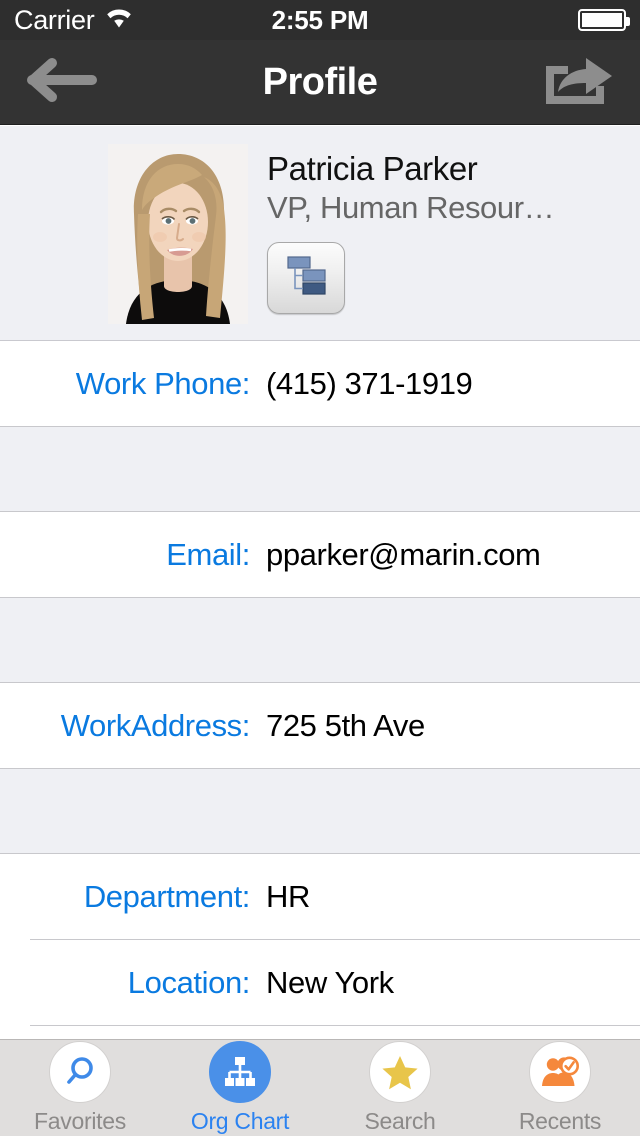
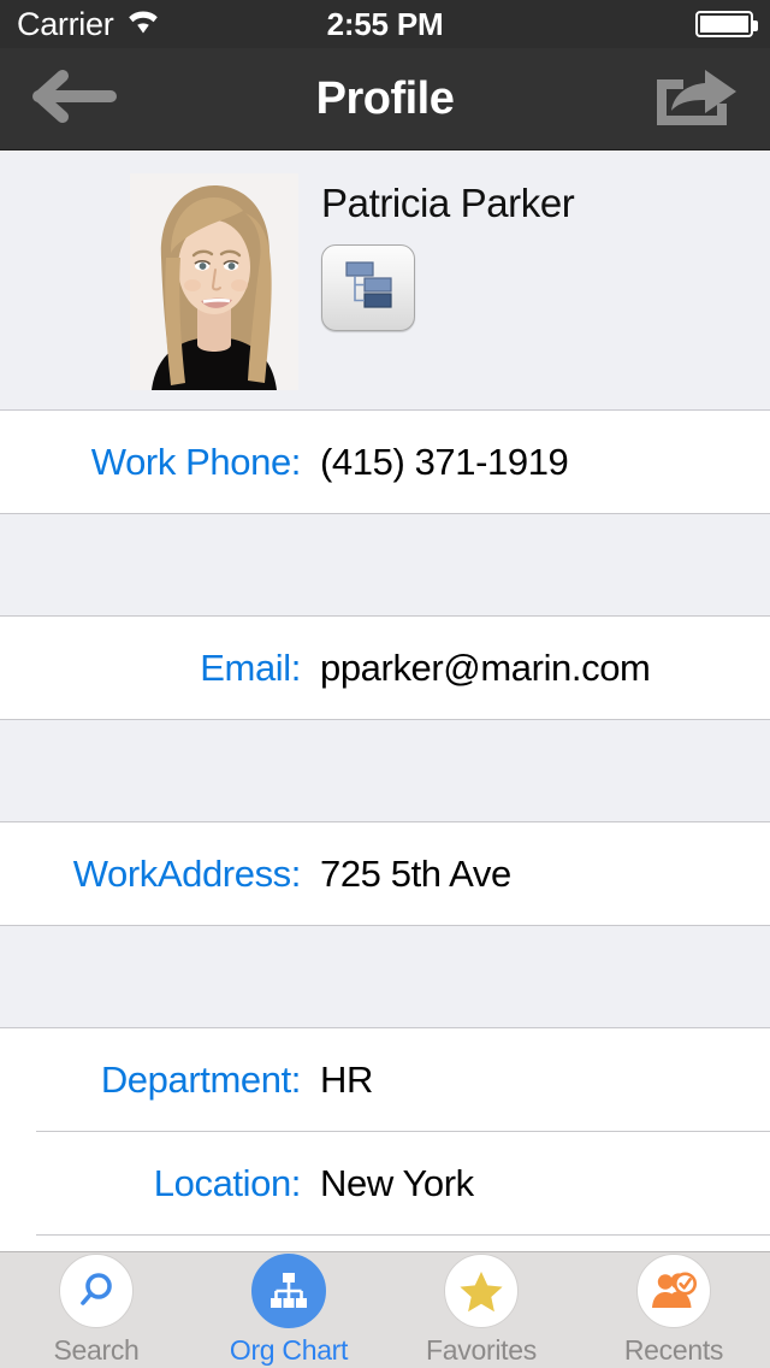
  Carrier
  2:55 PM
  Profile
  Patricia Parker
- VP, Human Resour…
  Work Phone:
  (415) 371-1919
  Email:
  pparker@marin.com
  WorkAddress:
  725 5th Ave
  Department:
  HR
  Location:
  New York
- Favorites
+ Search
  Org Chart
- Search
+ Favorites
  Recents
